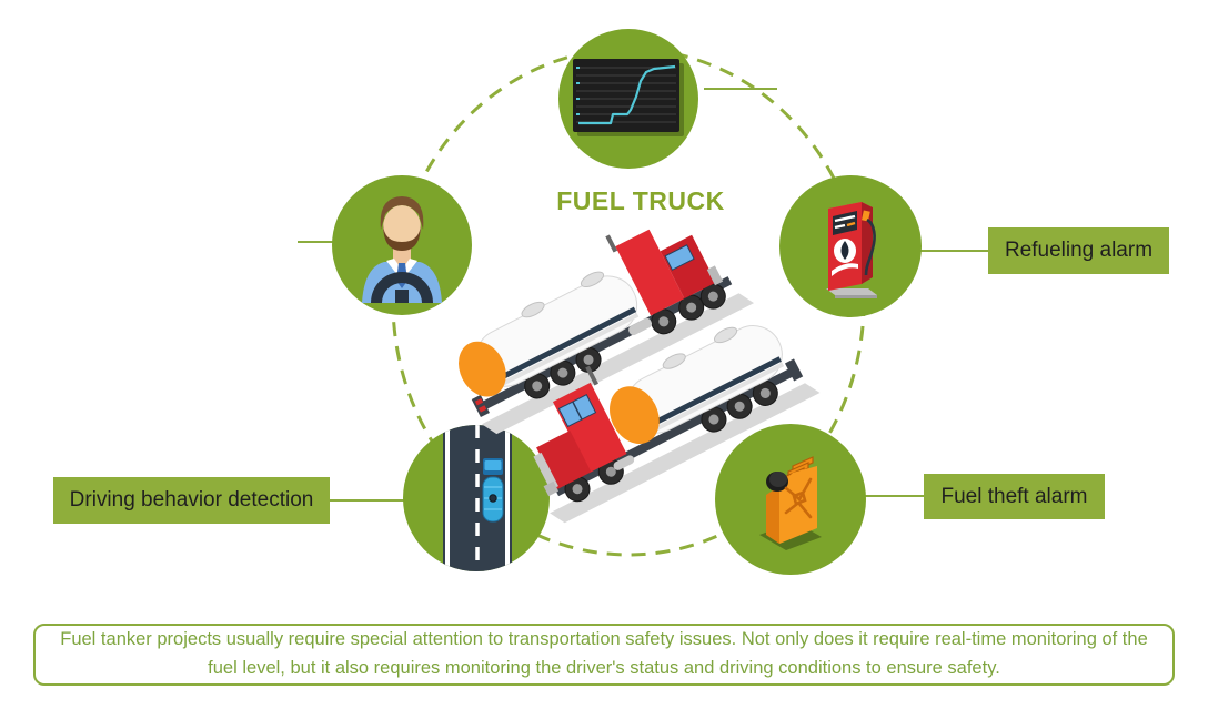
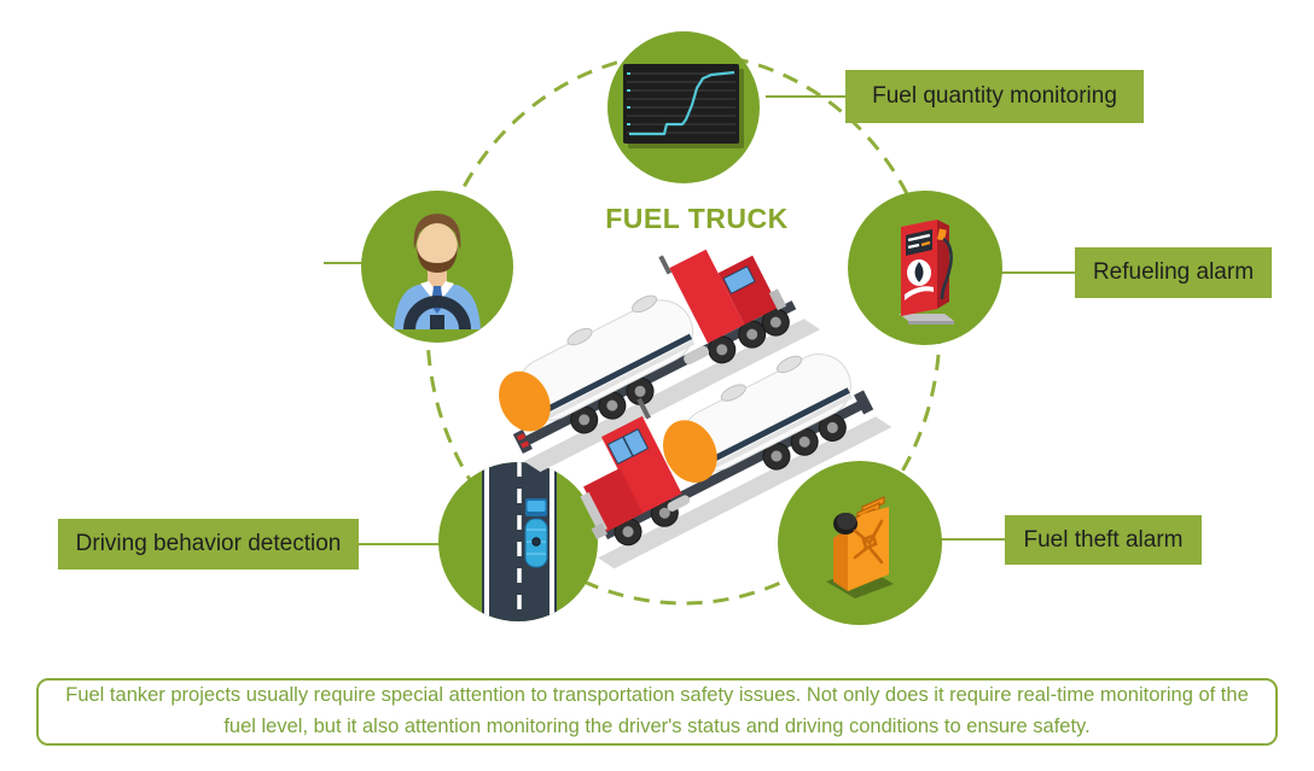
  FUEL TRUCK
+ Fuel quantity monitoring
  Refueling alarm
  Driving behavior detection
  Fuel theft alarm
- Fuel tanker projects usually require special attention to transportation safety issues. Not only does it require real-time monitoring of the fuel level, but it also requires monitoring the driver's status and driving conditions to ensure safety.
+ Fuel tanker projects usually require special attention to transportation safety issues. Not only does it require real-time monitoring of the fuel level, but it also attention monitoring the driver's status and driving conditions to ensure safety.
